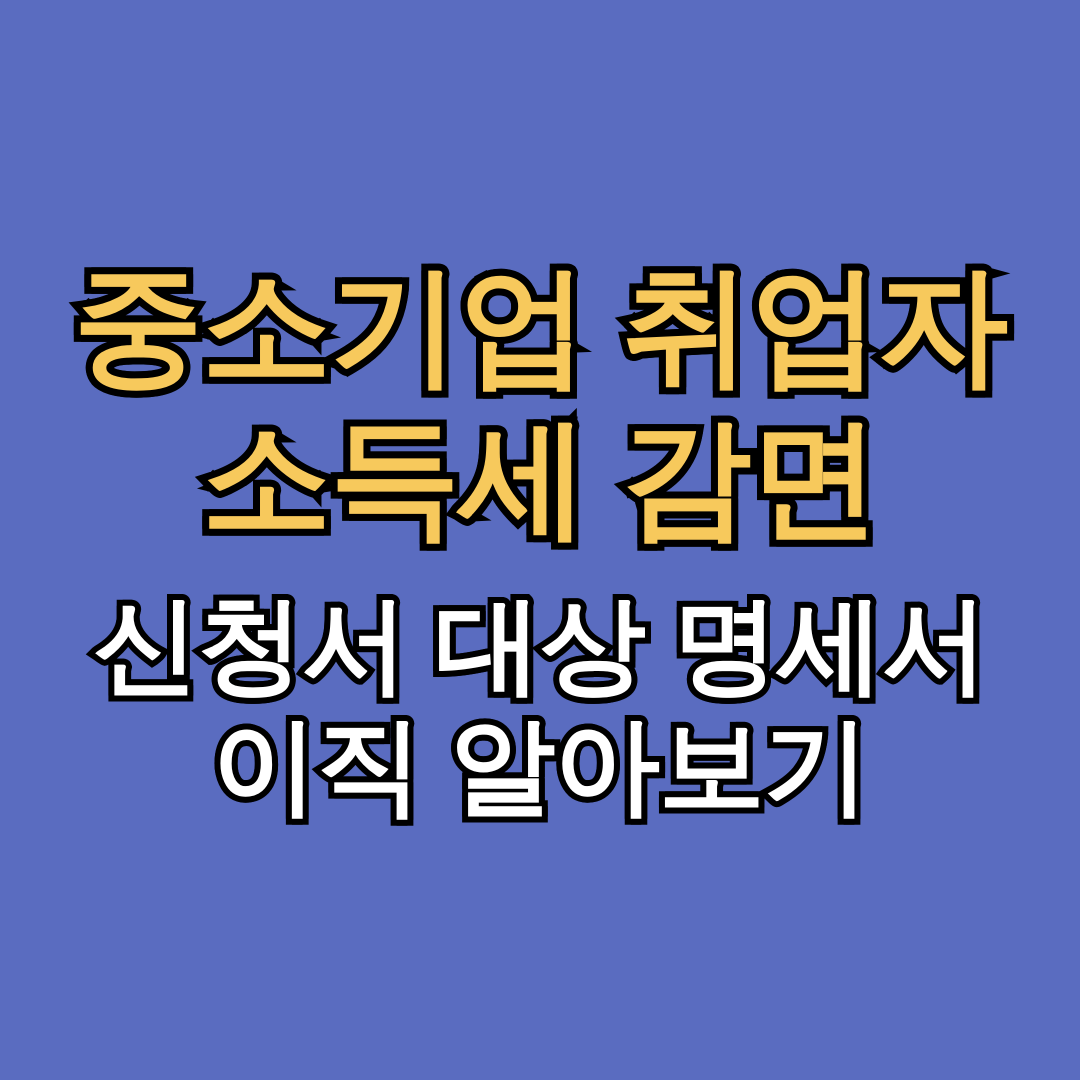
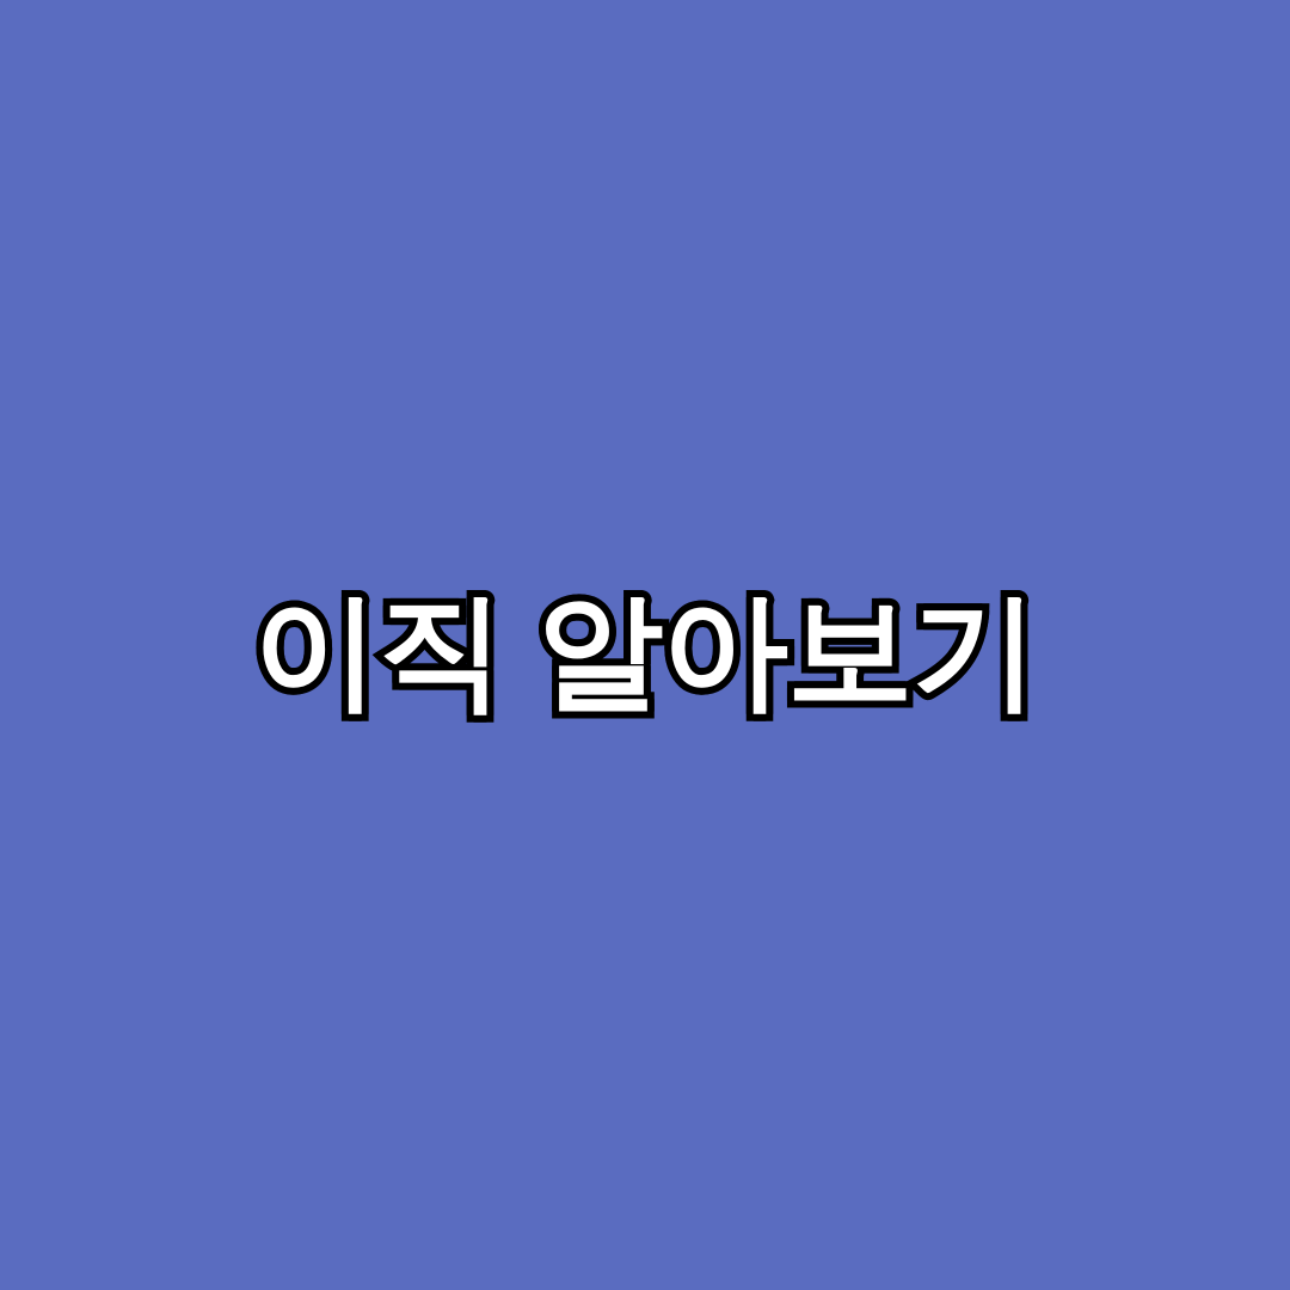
- 중소기업 취업자
- 소득세 감면
- 신청서 대상 명세서
  이직 알아보기
